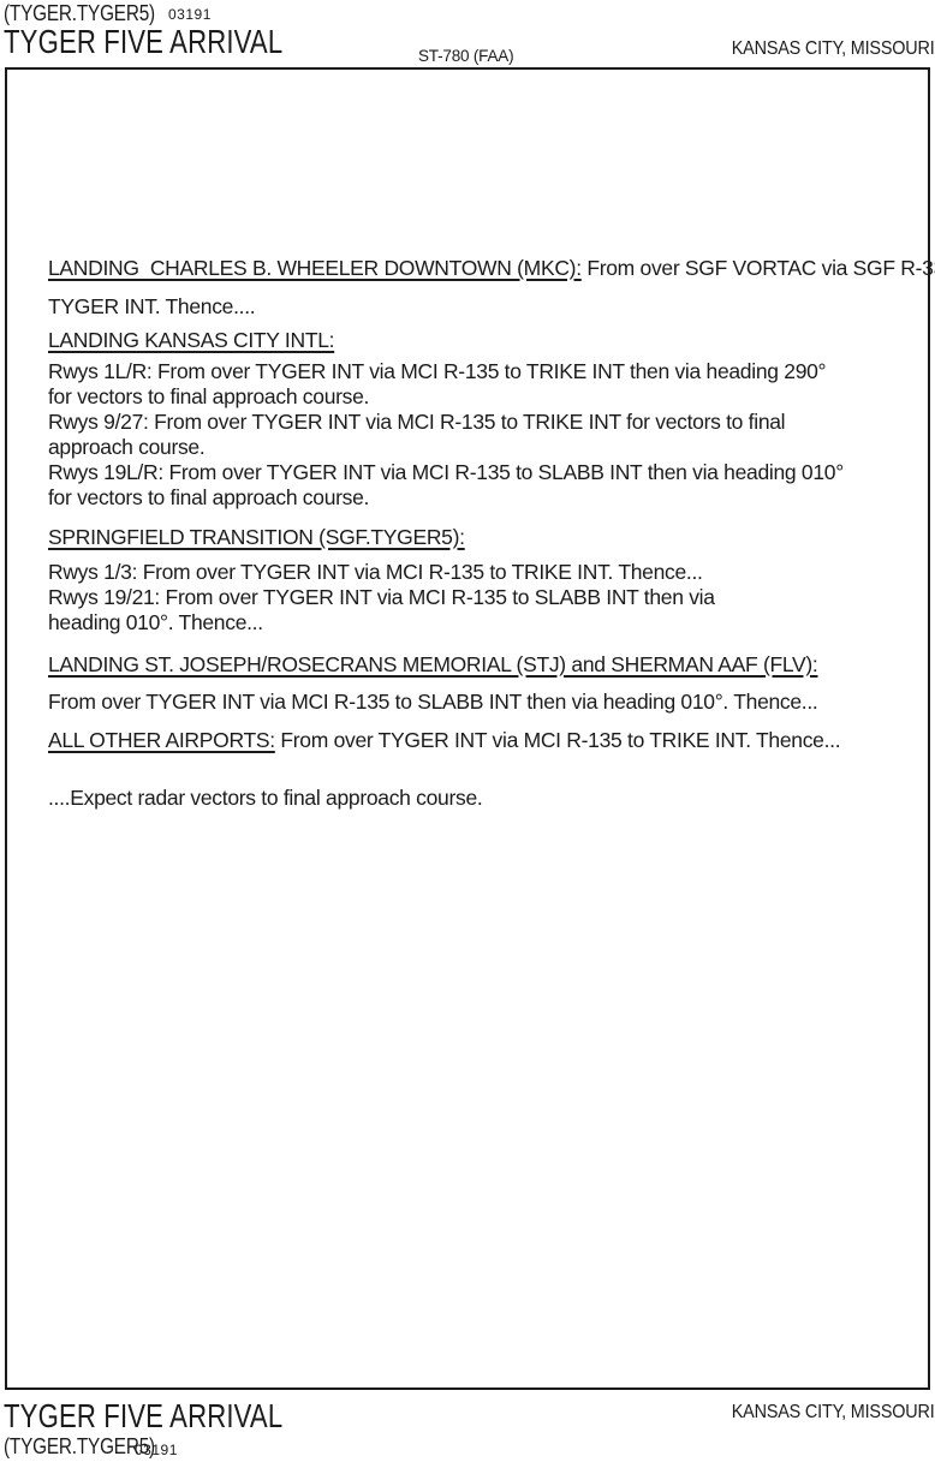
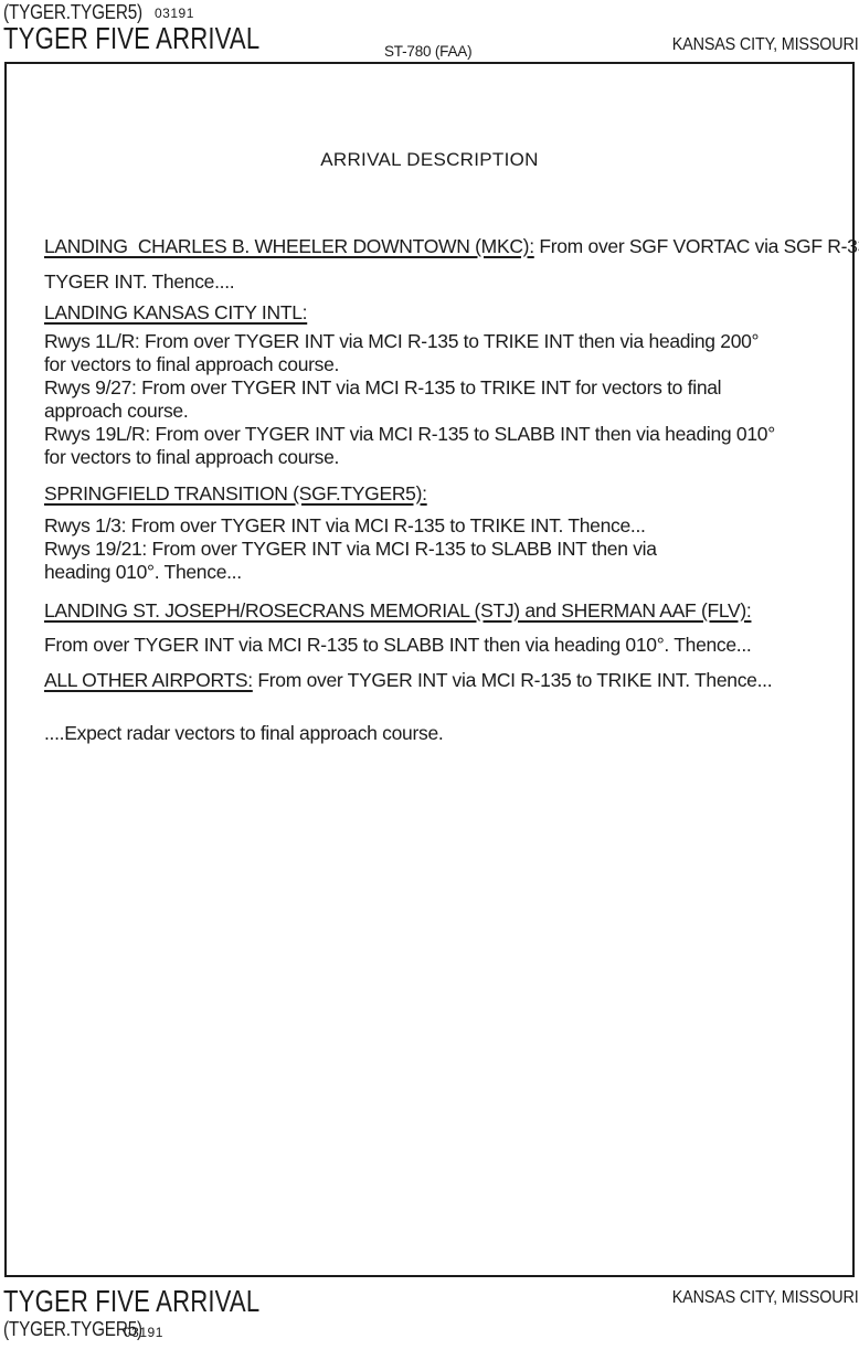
  (TYGER.TYGER5)
  03191
  TYGER FIVE ARRIVAL
  ST-780 (FAA)
  KANSAS CITY, MISSOURI
+ ARRIVAL DESCRIPTION
  LANDING CHARLES B. WHEELER DOWNTOWN (MKC): From over SGF VORTAC via SGF R-3
  TYGER INT. Thence....
  LANDING KANSAS CITY INTL:
- Rwys 1L/R: From over TYGER INT via MCI R-135 to TRIKE INT then via heading 290°
+ Rwys 1L/R: From over TYGER INT via MCI R-135 to TRIKE INT then via heading 200°
  for vectors to final approach course.
  Rwys 9/27: From over TYGER INT via MCI R-135 to TRIKE INT for vectors to final
  approach course.
  Rwys 19L/R: From over TYGER INT via MCI R-135 to SLABB INT then via heading 010°
  for vectors to final approach course.
  SPRINGFIELD TRANSITION (SGF.TYGER5):
  Rwys 1/3: From over TYGER INT via MCI R-135 to TRIKE INT. Thence...
  Rwys 19/21: From over TYGER INT via MCI R-135 to SLABB INT then via
  heading 010°. Thence...
  LANDING ST. JOSEPH/ROSECRANS MEMORIAL (STJ) and SHERMAN AAF (FLV):
  From over TYGER INT via MCI R-135 to SLABB INT then via heading 010°. Thence...
  ALL OTHER AIRPORTS: From over TYGER INT via MCI R-135 to TRIKE INT. Thence...
  ....Expect radar vectors to final approach course.
  TYGER FIVE ARRIVAL
  KANSAS CITY, MISSOURI
  (TYGER.TYGER5)
  03191
